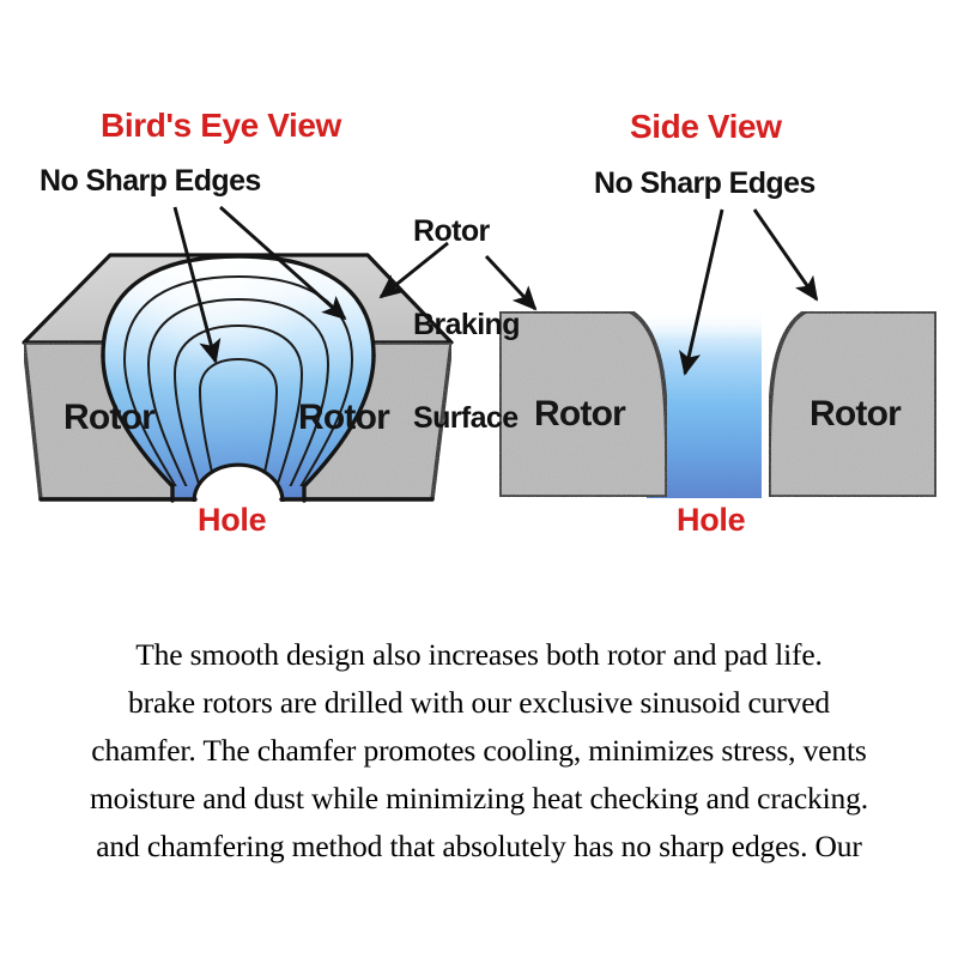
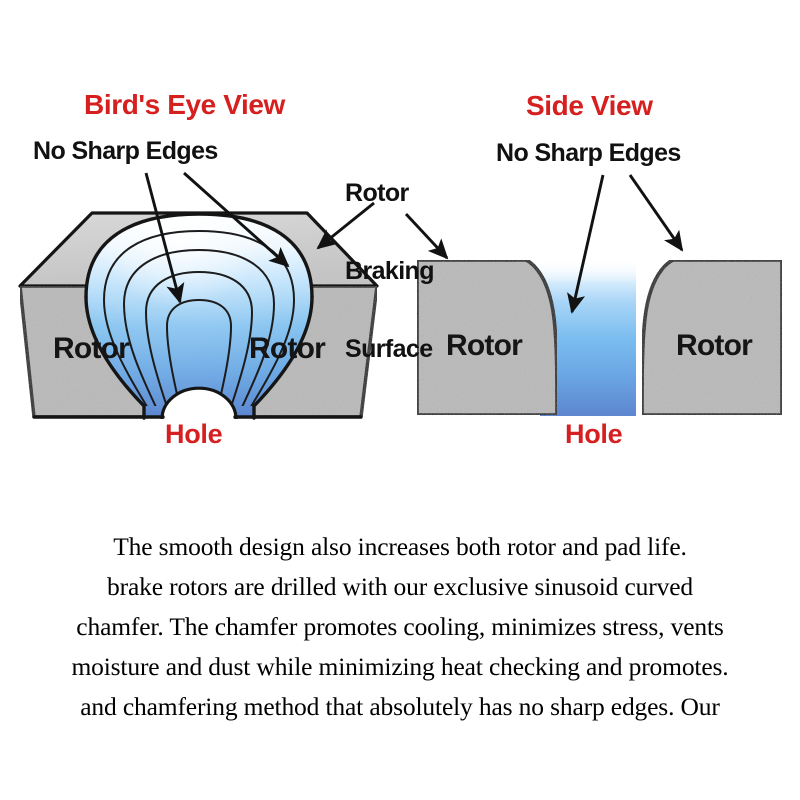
  Bird's Eye View
  No Sharp Edges
  Rotor
  Braking
  Surface
  Rotor
  Rotor
  Hole
  Side View
  No Sharp Edges
  Rotor
  Rotor
  Hole
  The smooth design also increases both rotor and pad life.
  brake rotors are drilled with our exclusive sinusoid curved
  chamfer. The chamfer promotes cooling, minimizes stress, vents
- moisture and dust while minimizing heat checking and cracking.
+ moisture and dust while minimizing heat checking and promotes.
  and chamfering method that absolutely has no sharp edges. Our
